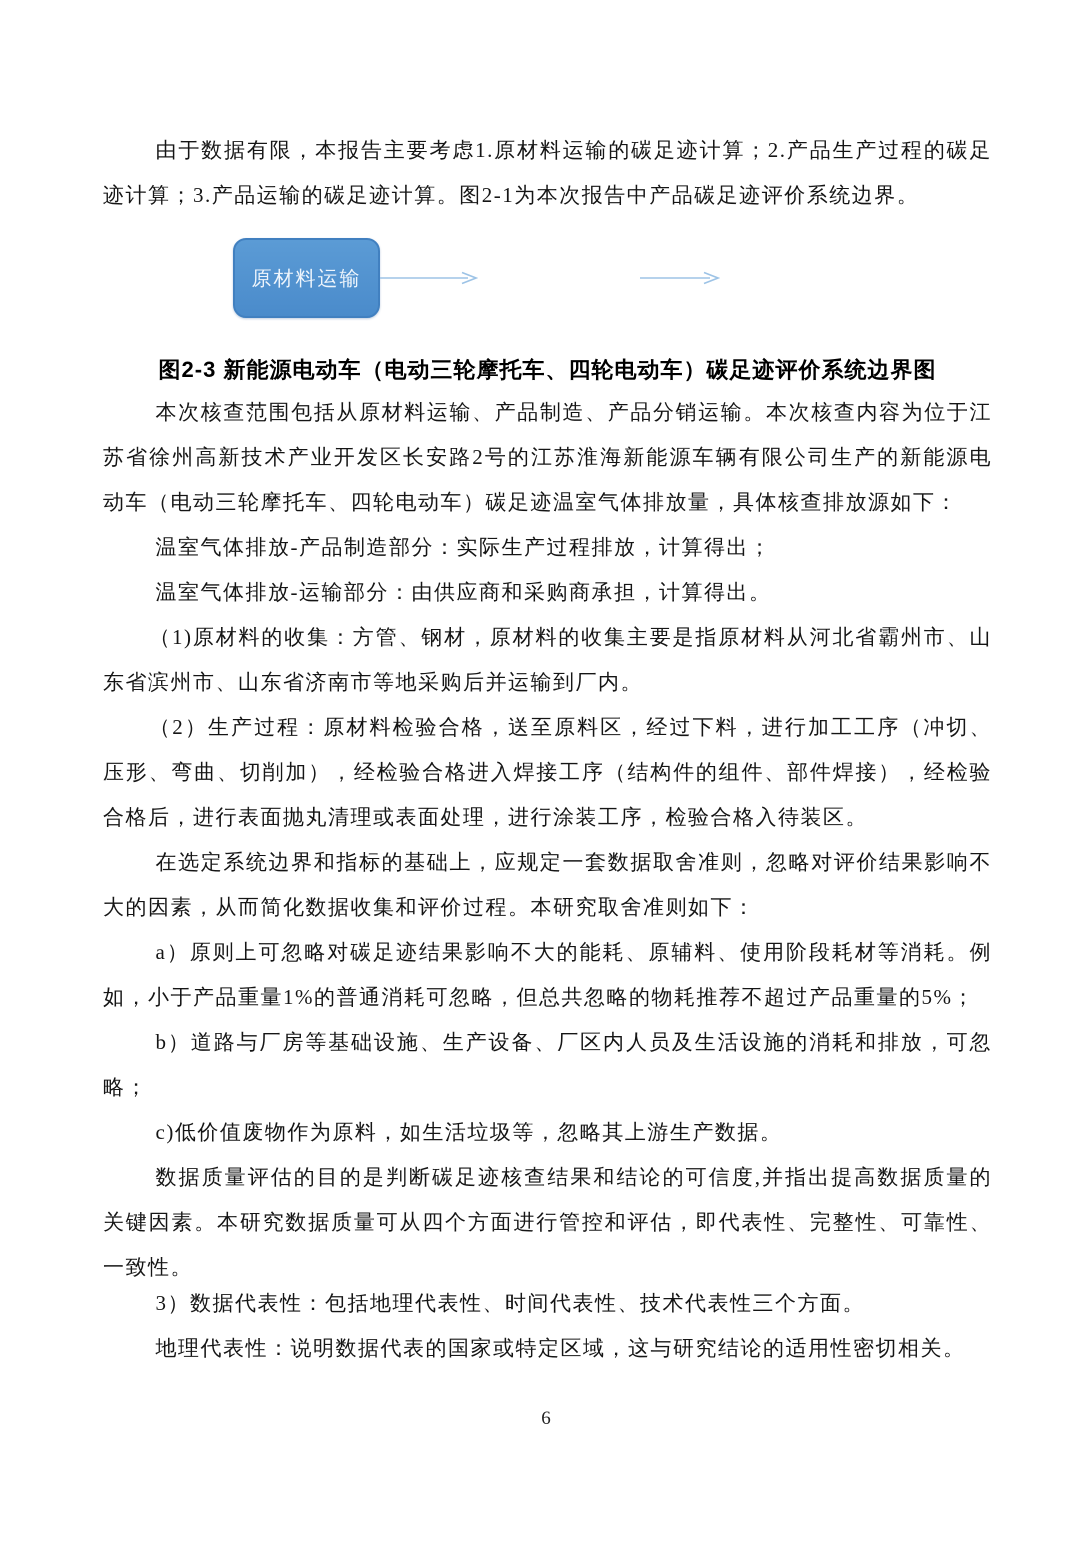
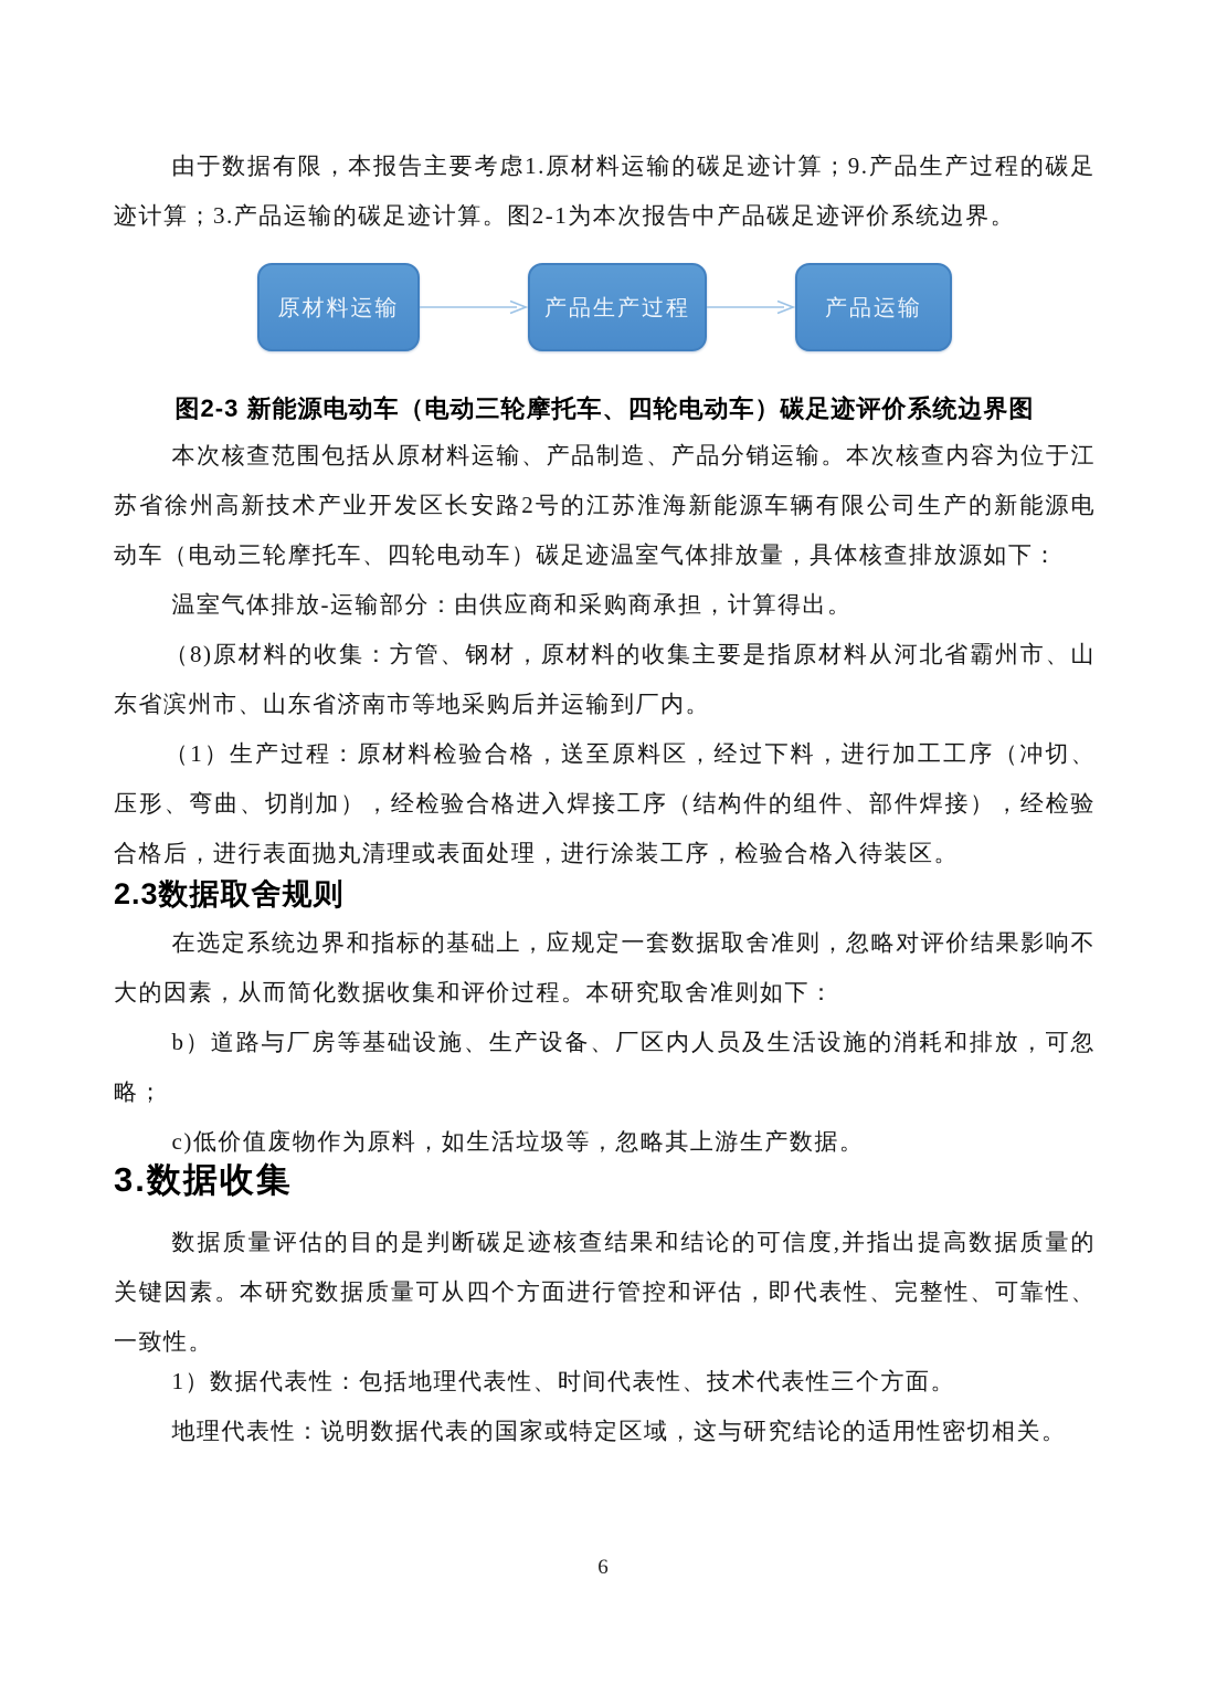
- 由于数据有限，本报告主要考虑1.原材料运输的碳足迹计算；2.产品生产过程的碳足迹计算；3.产品运输的碳足迹计算。图2-1为本次报告中产品碳足迹评价系统边界。
+ 由于数据有限，本报告主要考虑1.原材料运输的碳足迹计算；9.产品生产过程的碳足迹计算；3.产品运输的碳足迹计算。图2-1为本次报告中产品碳足迹评价系统边界。
  原材料运输
+ 产品生产过程
+ 产品运输
  图2-3 新能源电动车（电动三轮摩托车、四轮电动车）碳足迹评价系统边界图
  本次核查范围包括从原材料运输、产品制造、产品分销运输。本次核查内容为位于江苏省徐州高新技术产业开发区长安路2号的江苏淮海新能源车辆有限公司生产的新能源电动车（电动三轮摩托车、四轮电动车）碳足迹温室气体排放量，具体核查排放源如下：
- 温室气体排放-产品制造部分：实际生产过程排放，计算得出；
  温室气体排放-运输部分：由供应商和采购商承担，计算得出。
- （1)原材料的收集：方管、钢材，原材料的收集主要是指原材料从河北省霸州市、山东省滨州市、山东省济南市等地采购后并运输到厂内。
+ （8)原材料的收集：方管、钢材，原材料的收集主要是指原材料从河北省霸州市、山东省滨州市、山东省济南市等地采购后并运输到厂内。
- （2）生产过程：原材料检验合格，送至原料区，经过下料，进行加工工序（冲切、压形、弯曲、切削加），经检验合格进入焊接工序（结构件的组件、部件焊接），经检验合格后，进行表面抛丸清理或表面处理，进行涂装工序，检验合格入待装区。
+ （1）生产过程：原材料检验合格，送至原料区，经过下料，进行加工工序（冲切、压形、弯曲、切削加），经检验合格进入焊接工序（结构件的组件、部件焊接），经检验合格后，进行表面抛丸清理或表面处理，进行涂装工序，检验合格入待装区。
+ 2.3数据取舍规则
  在选定系统边界和指标的基础上，应规定一套数据取舍准则，忽略对评价结果影响不大的因素，从而简化数据收集和评价过程。本研究取舍准则如下：
- a）原则上可忽略对碳足迹结果影响不大的能耗、原辅料、使用阶段耗材等消耗。例如，小于产品重量1%的普通消耗可忽略，但总共忽略的物耗推荐不超过产品重量的5%；
  b）道路与厂房等基础设施、生产设备、厂区内人员及生活设施的消耗和排放，可忽略；
  c)低价值废物作为原料，如生活垃圾等，忽略其上游生产数据。
+ 3.数据收集
  数据质量评估的目的是判断碳足迹核查结果和结论的可信度,并指出提高数据质量的关键因素。本研究数据质量可从四个方面进行管控和评估，即代表性、完整性、可靠性、一致性。
- 3）数据代表性：包括地理代表性、时间代表性、技术代表性三个方面。
+ 1）数据代表性：包括地理代表性、时间代表性、技术代表性三个方面。
  地理代表性：说明数据代表的国家或特定区域，这与研究结论的适用性密切相关。
  6
